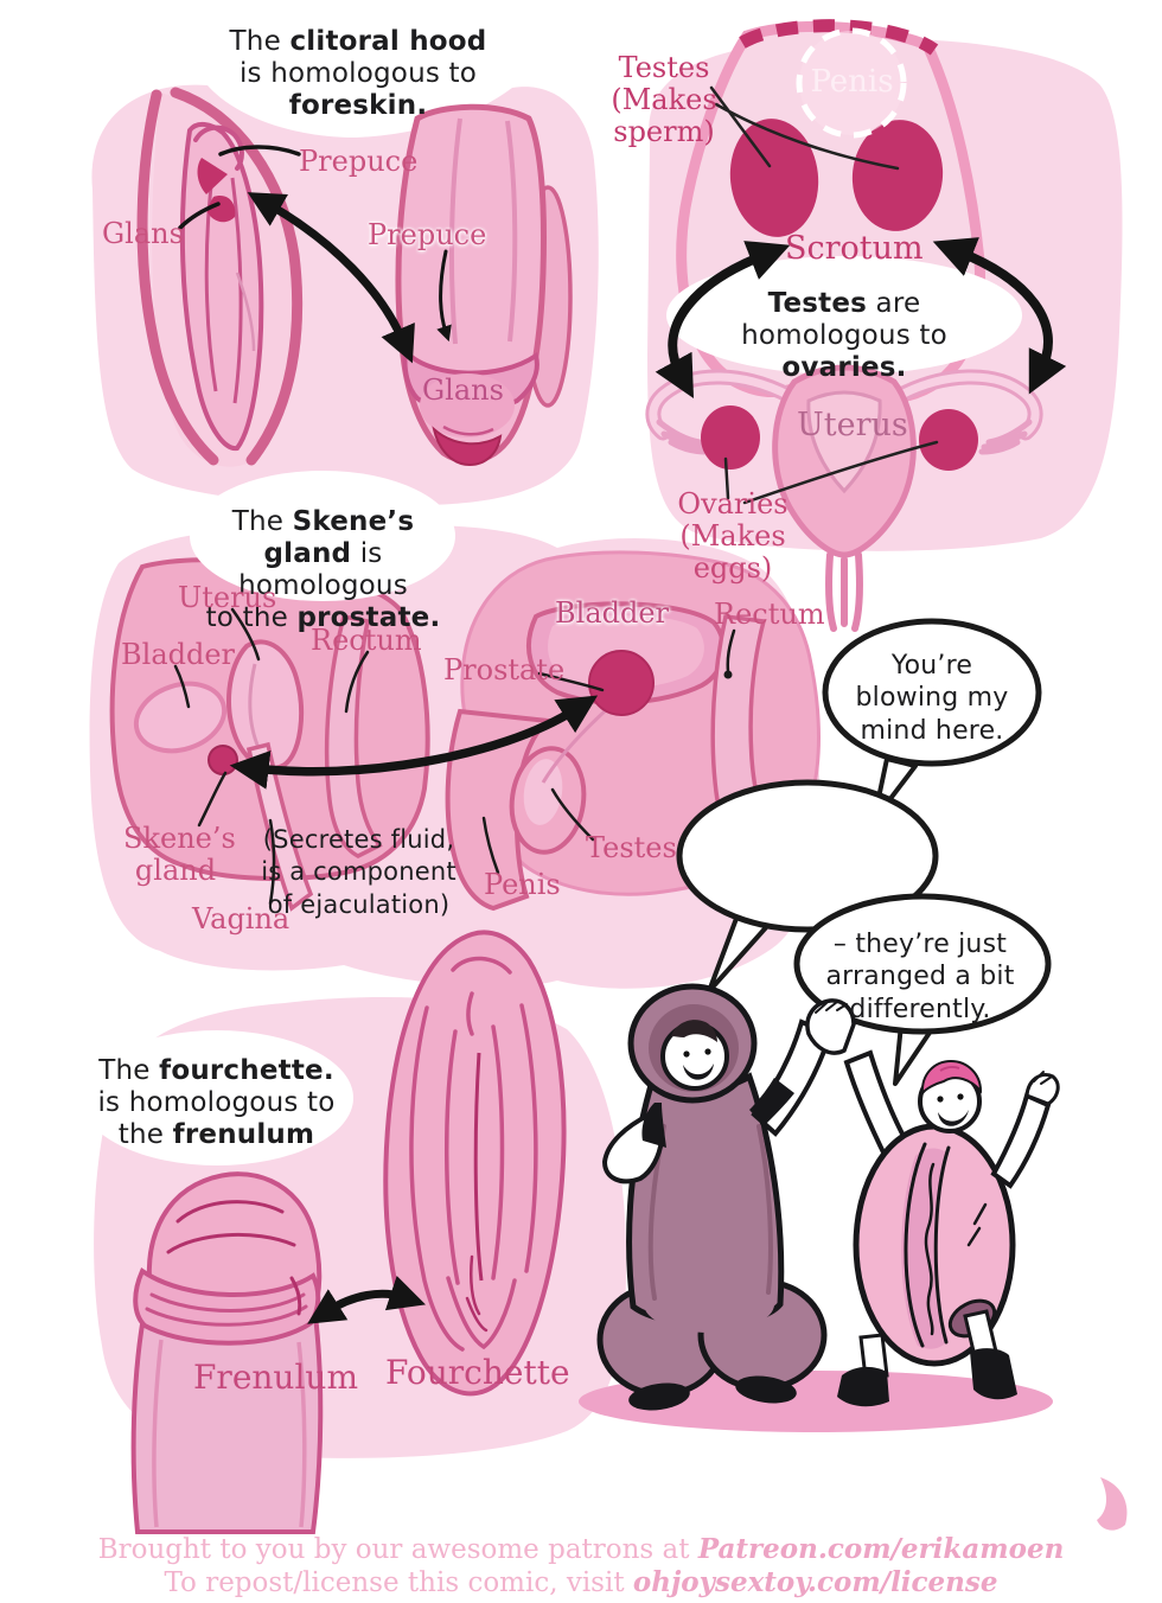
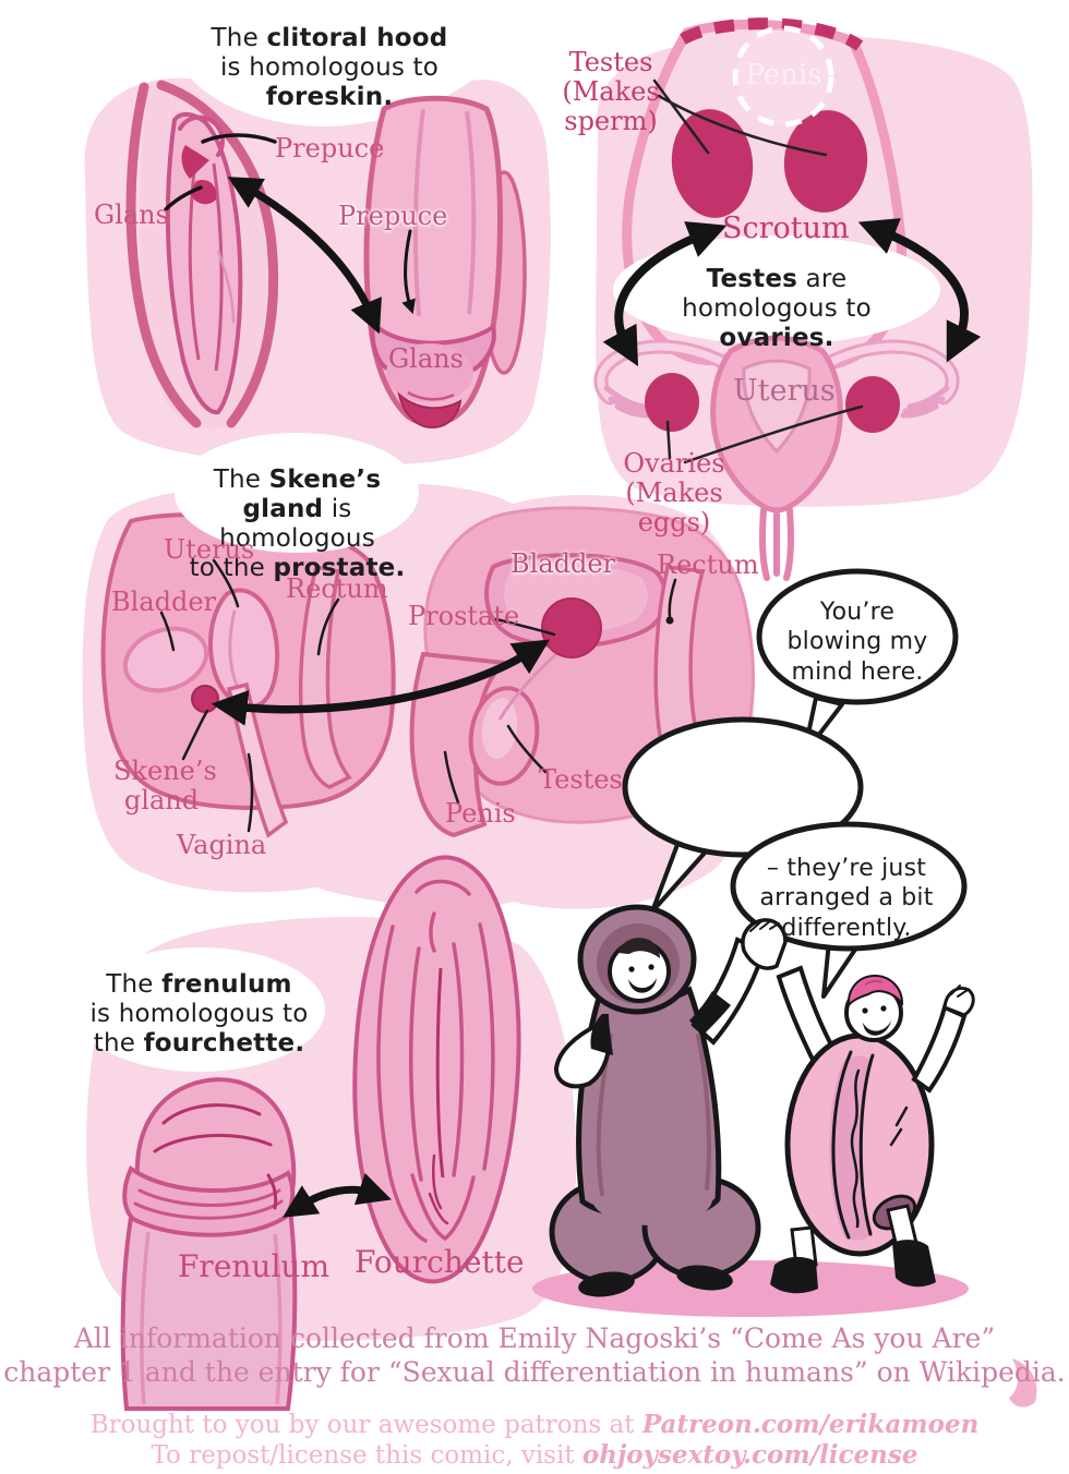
  The clitoral hood
  is homologous to
  foreskin.
  Prepuce
  Glans
  Prepuce
  Glans
  Testes
  (Makes
  sperm)
  Scrotum
  Testes are
  homologous to ovaries.
  Uterus
  Ovaries
  (Makes eggs)
  The Skene’s
  gland is homologous
  to the prostate.
  Uterus
  Bladder
  Rectum
  Skene’s
  gland
  Vagina
- (Secretes fluid,
- is a component
- of ejaculation)
  Bladder
  Rectum
  Prostate
  Testes
  Penis
  You’re
  blowing my
  mind here.
  – they’re just
  arranged a bit
  differently.
- The fourchette.
+ The frenulum
  is homologous to
- the frenulum
+ the fourchette.
  Frenulum
  Fourchette
+ All information collected from Emily Nagoski’s “Come As you Are”
+ chapter 1 and the entry for “Sexual differentiation in humans” on Wikipedia.
  Brought to you by our awesome patrons at Patreon.com/erikamoen
  To repost/license this comic, visit ohjoysextoy.com/license
